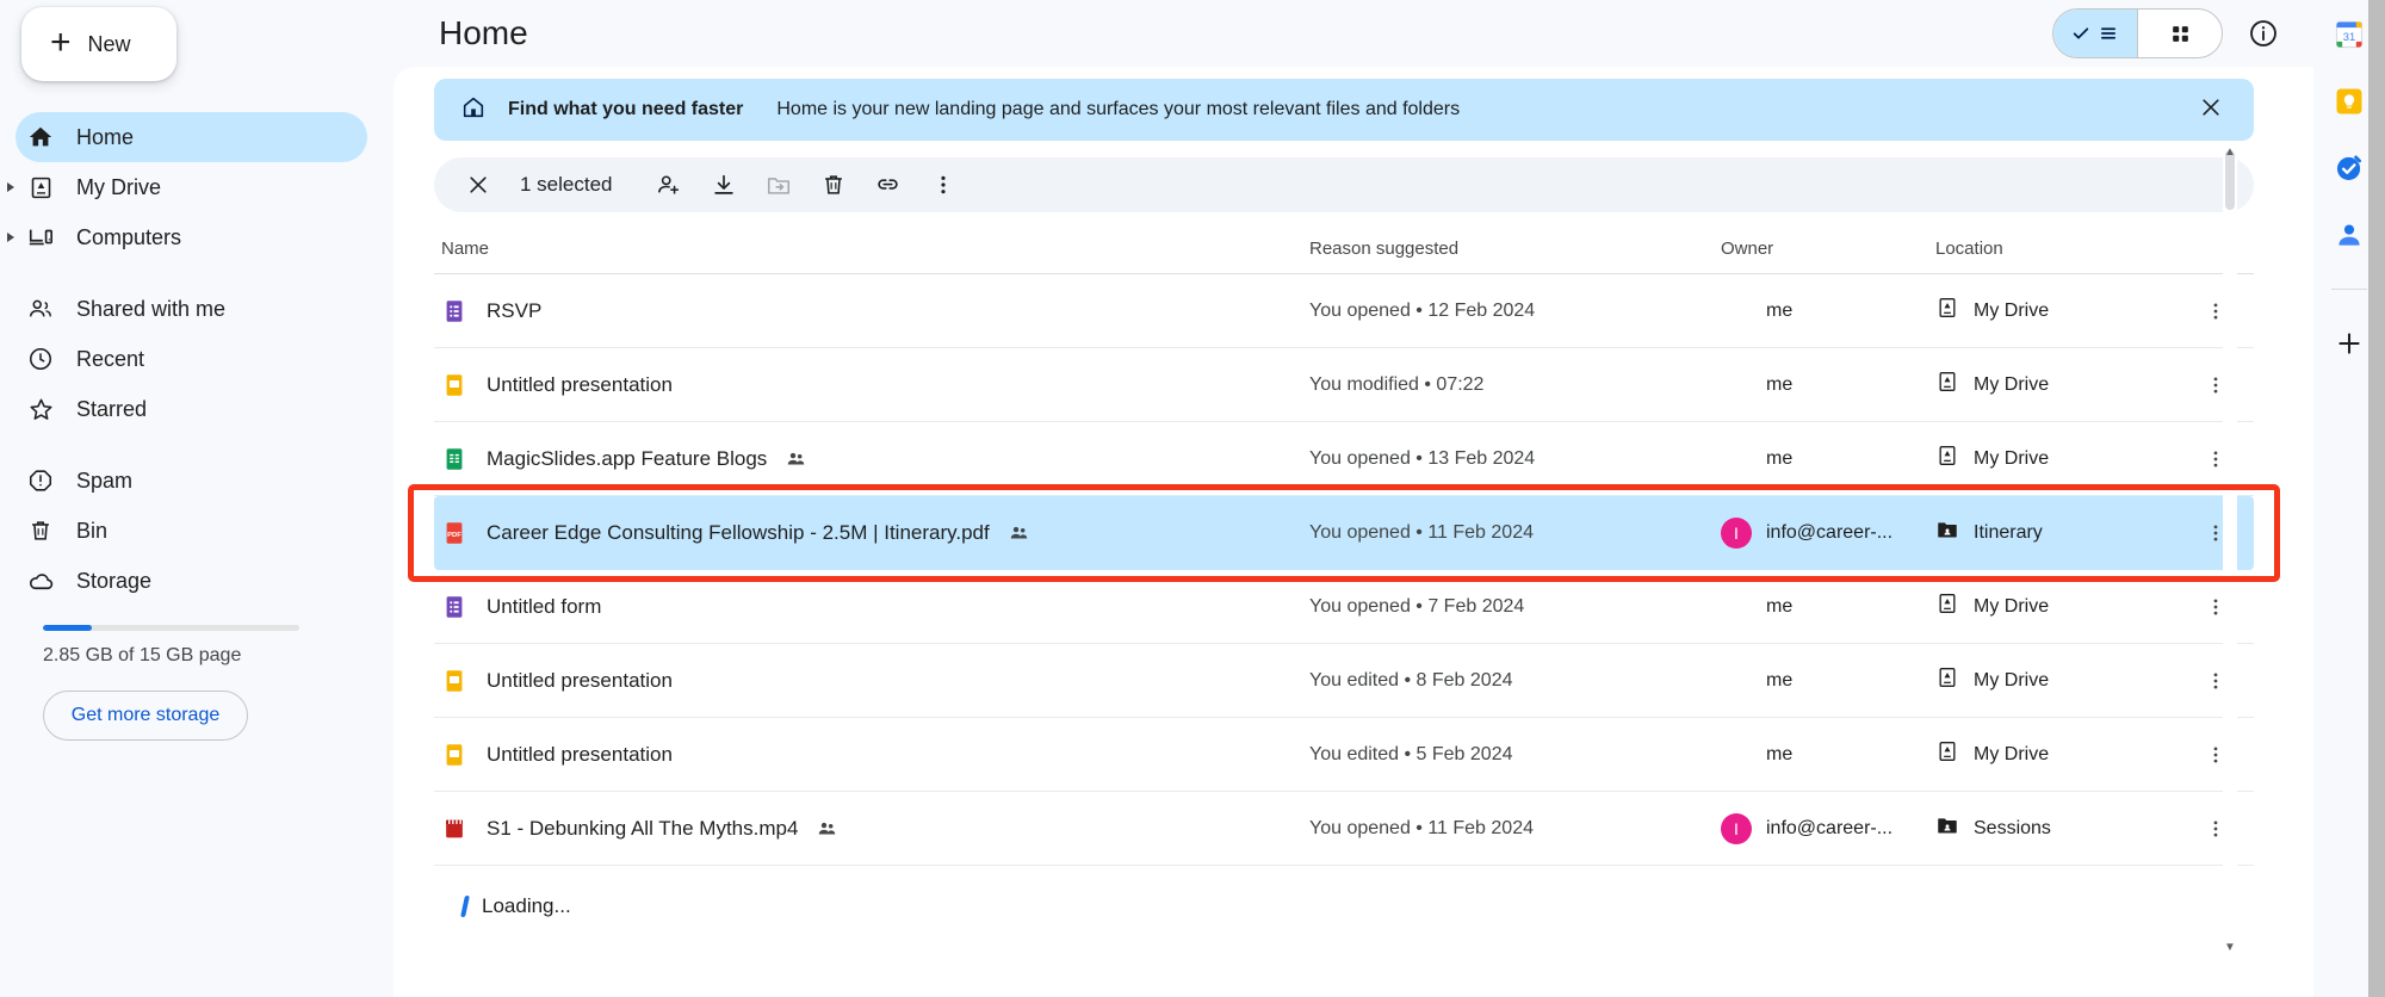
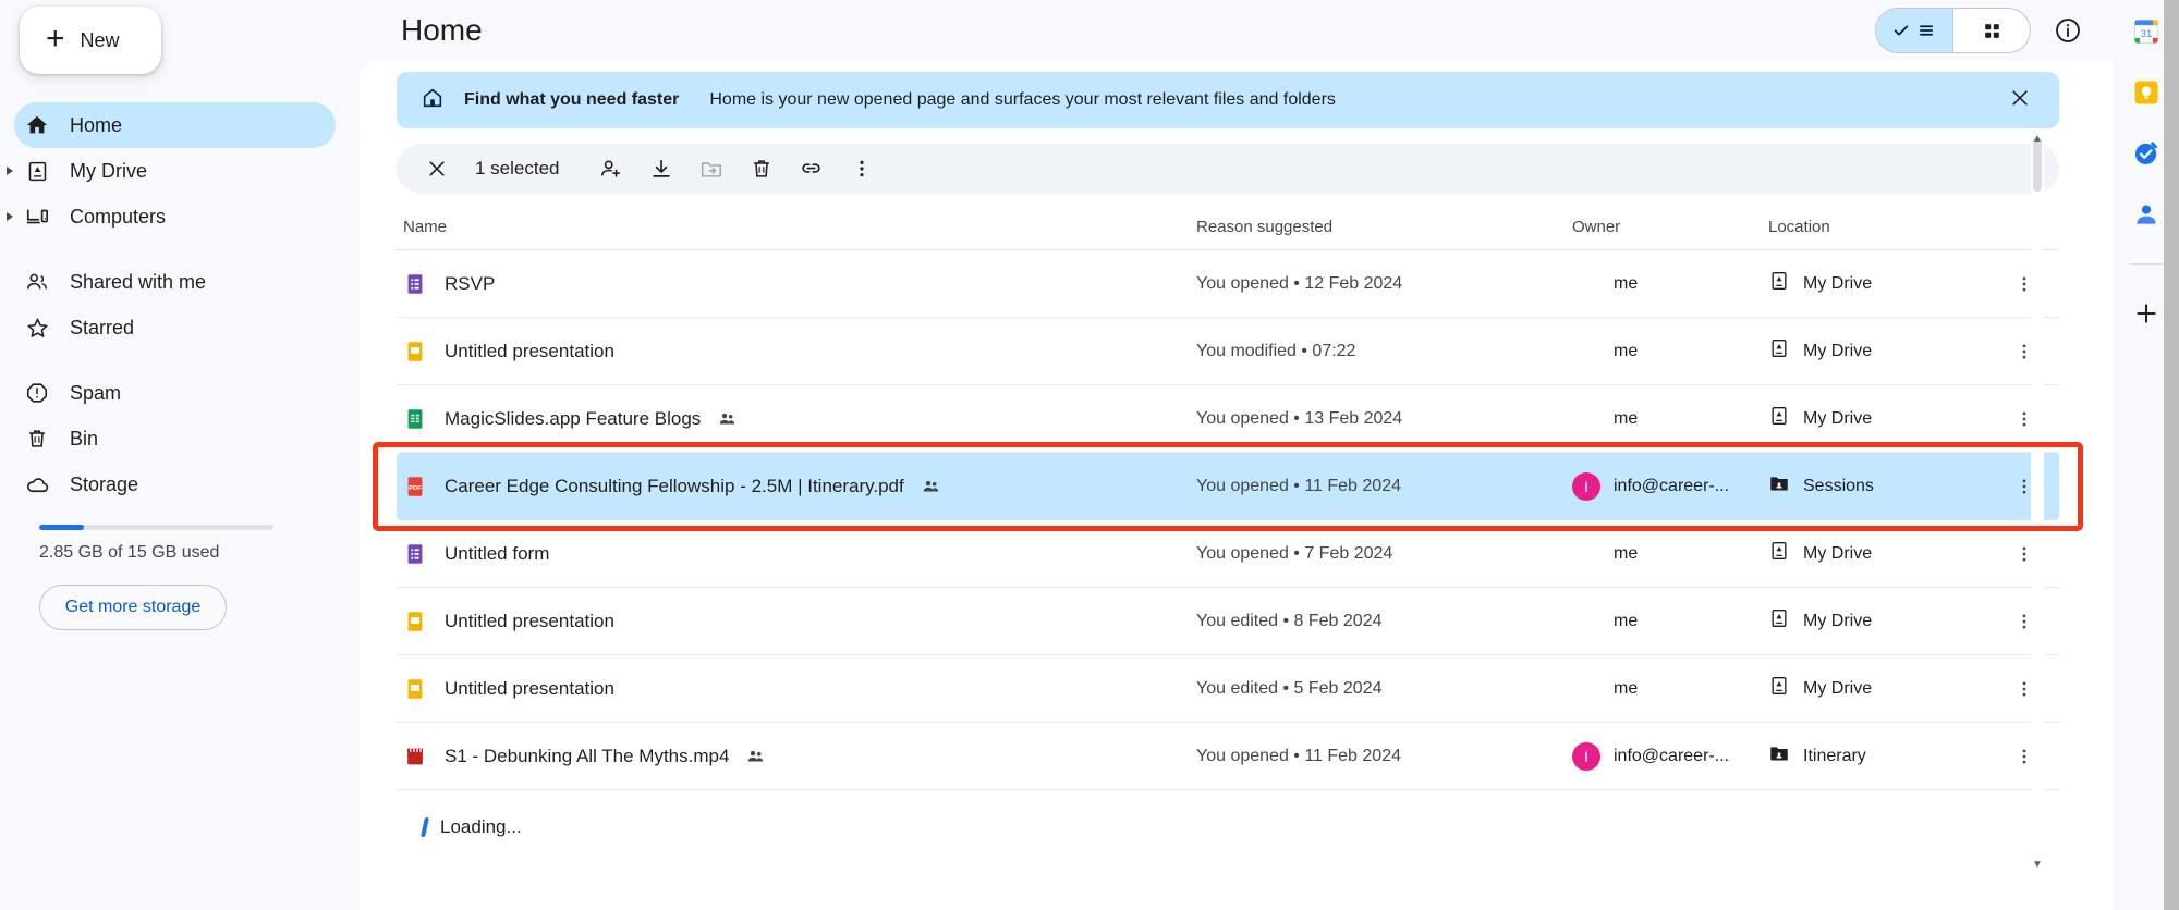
  +
  New
  Home
  My Drive
  Computers
  Shared with me
- Recent
  Starred
  Spam
  Bin
  Storage
- 2.85 GB of 15 GB page
+ 2.85 GB of 15 GB used
  Get more storage
  Home
  Find what you need faster
- Home is your new landing page and surfaces your most relevant files and folders
+ Home is your new opened page and surfaces your most relevant files and folders
  1 selected
  Name
  Reason suggested
  Owner
  Location
  RSVP
  You opened • 12 Feb 2024
  me
  My Drive
  Untitled presentation
  You modified • 07:22
  me
  My Drive
  MagicSlides.app Feature Blogs
  You opened • 13 Feb 2024
  me
  My Drive
  Career Edge Consulting Fellowship - 2.5M | Itinerary.pdf
  You opened • 11 Feb 2024
  I
  info@career-...
- Itinerary
+ Sessions
  Untitled form
  You opened • 7 Feb 2024
  me
  My Drive
  Untitled presentation
  You edited • 8 Feb 2024
  me
  My Drive
  Untitled presentation
  You edited • 5 Feb 2024
  me
  My Drive
  S1 - Debunking All The Myths.mp4
  You opened • 11 Feb 2024
  I
  info@career-...
- Sessions
+ Itinerary
  Loading...
  ▲
  ▼
  31
